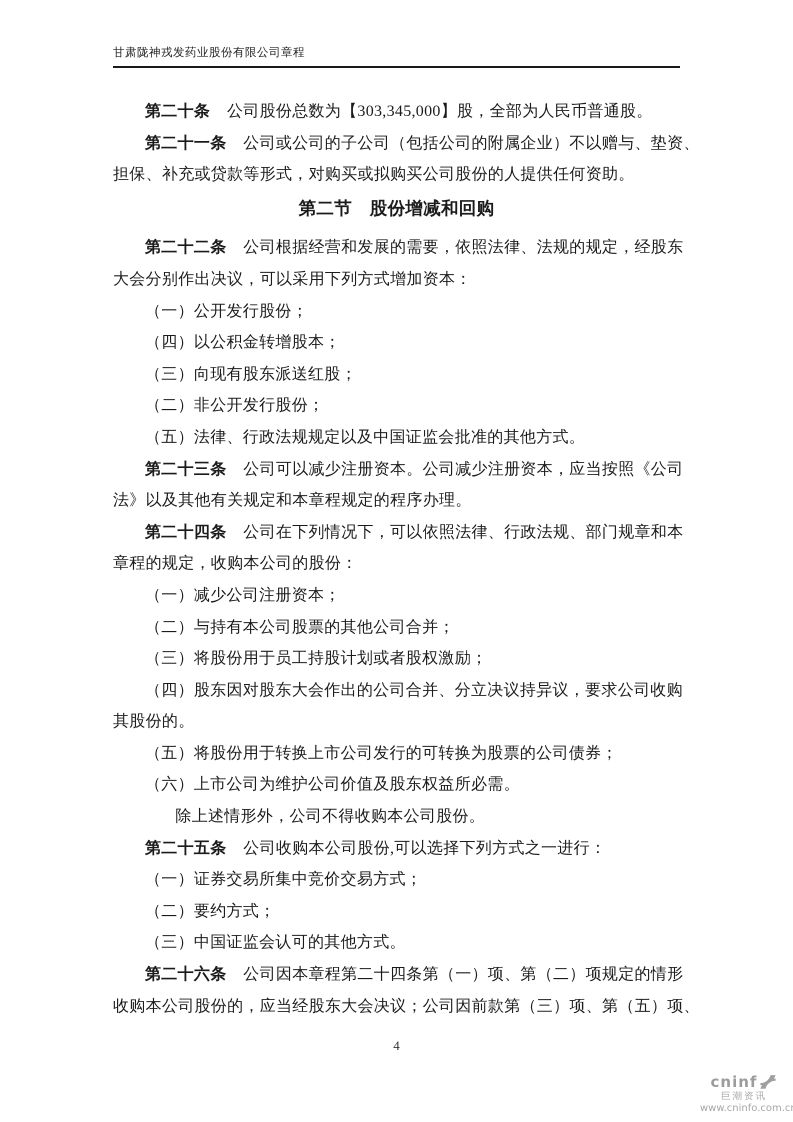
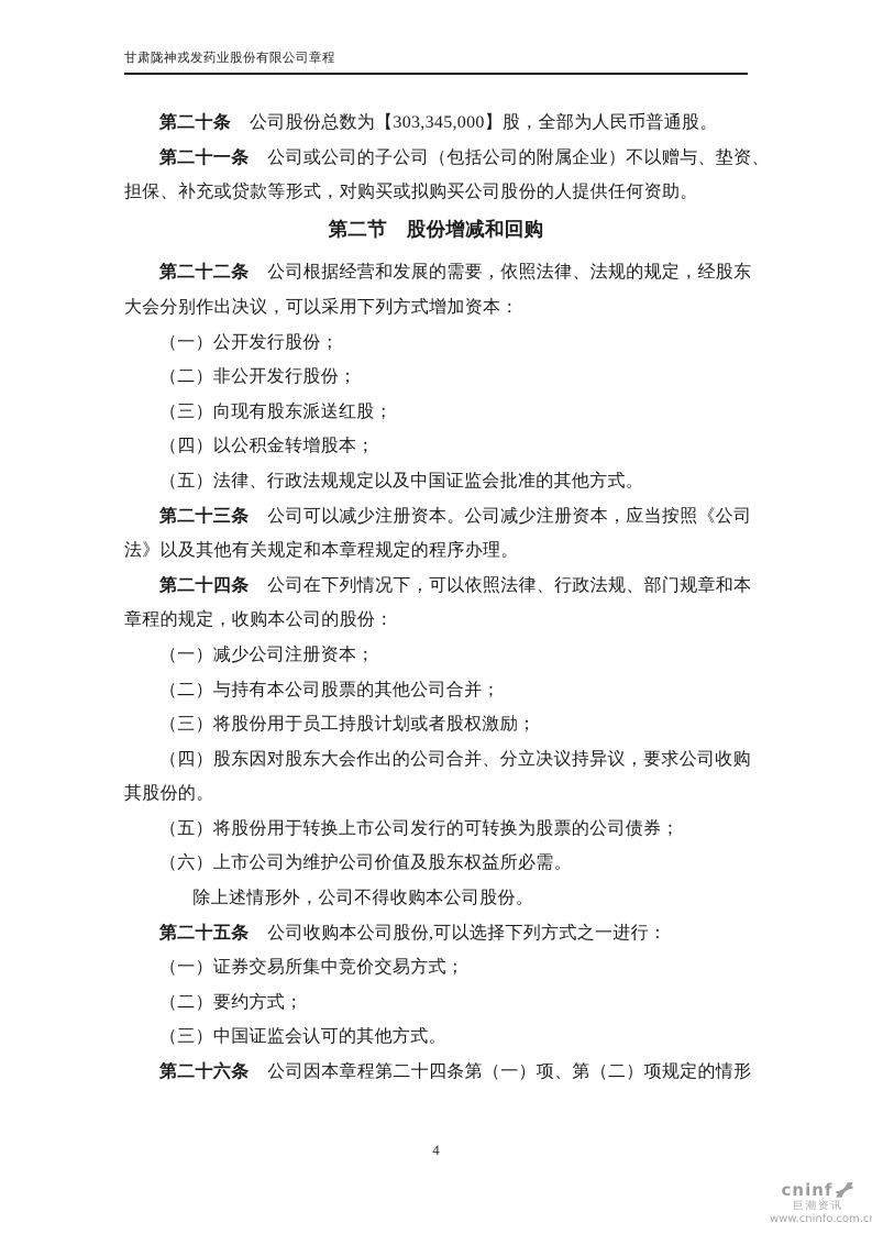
  甘肃陇神戎发药业股份有限公司章程
  第二十条 公司股份总数为【303,345,000】股，全部为人民币普通股。
  第二十一条 公司或公司的子公司（包括公司的附属企业）不以赠与、垫资、
  担保、补充或贷款等形式，对购买或拟购买公司股份的人提供任何资助。
  第二节 股份增减和回购
  第二十二条 公司根据经营和发展的需要，依照法律、法规的规定，经股东
  大会分别作出决议，可以采用下列方式增加资本：
  （一）公开发行股份；
- （四）以公积金转增股本；
+ （二）非公开发行股份；
  （三）向现有股东派送红股；
- （二）非公开发行股份；
+ （四）以公积金转增股本；
  （五）法律、行政法规规定以及中国证监会批准的其他方式。
  第二十三条 公司可以减少注册资本。公司减少注册资本，应当按照《公司
  法》以及其他有关规定和本章程规定的程序办理。
  第二十四条 公司在下列情况下，可以依照法律、行政法规、部门规章和本
  章程的规定，收购本公司的股份：
  （一）减少公司注册资本；
  （二）与持有本公司股票的其他公司合并；
  （三）将股份用于员工持股计划或者股权激励；
  （四）股东因对股东大会作出的公司合并、分立决议持异议，要求公司收购
  其股份的。
  （五）将股份用于转换上市公司发行的可转换为股票的公司债券；
  （六）上市公司为维护公司价值及股东权益所必需。
  除上述情形外，公司不得收购本公司股份。
  第二十五条 公司收购本公司股份,可以选择下列方式之一进行：
  （一）证券交易所集中竞价交易方式；
  （二）要约方式；
  （三）中国证监会认可的其他方式。
  第二十六条 公司因本章程第二十四条第（一）项、第（二）项规定的情形
- 收购本公司股份的，应当经股东大会决议；公司因前款第（三）项、第（五）项、
  4
  cninf
  巨潮资讯
  www.cninfo.com.c
